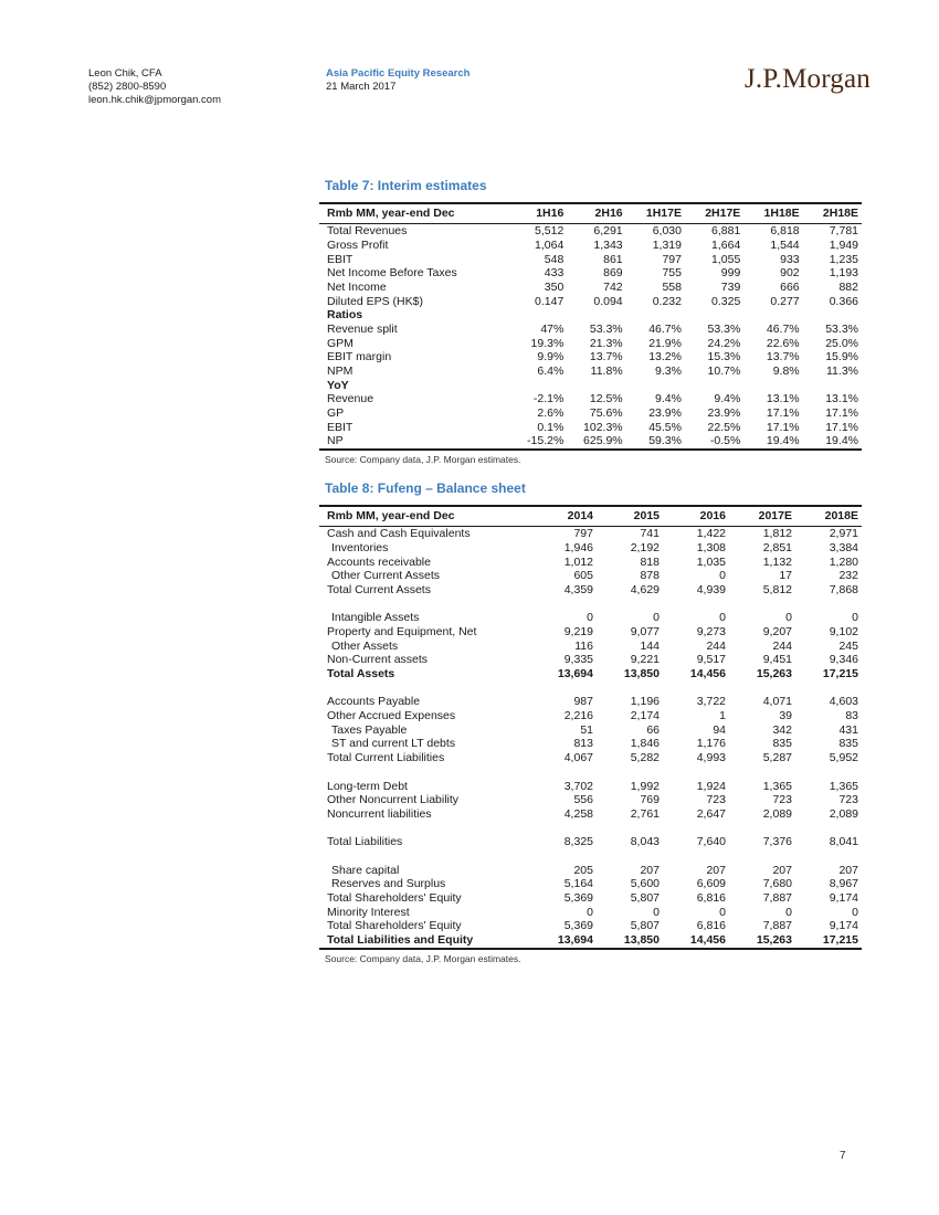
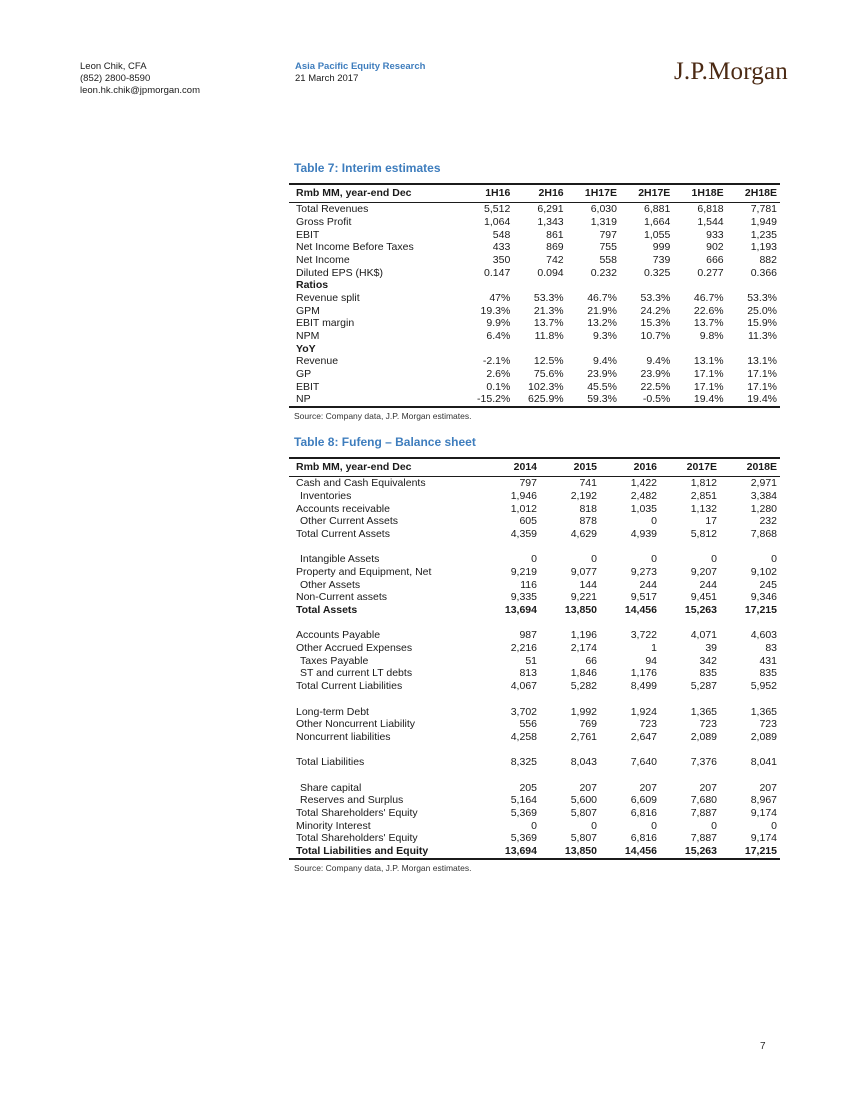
  Leon Chik, CFA
  (852) 2800-8590
  leon.hk.chik@jpmorgan.com
  Asia Pacific Equity Research
  21 March 2017
  J.P.Morgan
  Table 7: Interim estimates
  Rmb MM, year-end Dec	1H16	2H16	1H17E	2H17E	1H18E	2H18E
  Total Revenues	5,512	6,291	6,030	6,881	6,818	7,781
  Gross Profit	1,064	1,343	1,319	1,664	1,544	1,949
  EBIT	548	861	797	1,055	933	1,235
  Net Income Before Taxes	433	869	755	999	902	1,193
  Net Income	350	742	558	739	666	882
  Diluted EPS (HK$)	0.147	0.094	0.232	0.325	0.277	0.366
  Ratios
  Revenue split	47%	53.3%	46.7%	53.3%	46.7%	53.3%
  GPM	19.3%	21.3%	21.9%	24.2%	22.6%	25.0%
  EBIT margin	9.9%	13.7%	13.2%	15.3%	13.7%	15.9%
  NPM	6.4%	11.8%	9.3%	10.7%	9.8%	11.3%
  YoY
  Revenue	-2.1%	12.5%	9.4%	9.4%	13.1%	13.1%
  GP	2.6%	75.6%	23.9%	23.9%	17.1%	17.1%
  EBIT	0.1%	102.3%	45.5%	22.5%	17.1%	17.1%
  NP	-15.2%	625.9%	59.3%	-0.5%	19.4%	19.4%
  Source: Company data, J.P. Morgan estimates.
  Table 8: Fufeng – Balance sheet
  Rmb MM, year-end Dec	2014	2015	2016	2017E	2018E
  Cash and Cash Equivalents	797	741	1,422	1,812	2,971
- Inventories	1,946	2,192	1,308	2,851	3,384
+ Inventories	1,946	2,192	2,482	2,851	3,384
  Accounts receivable	1,012	818	1,035	1,132	1,280
  Other Current Assets	605	878	0	17	232
  Total Current Assets	4,359	4,629	4,939	5,812	7,868
  Intangible Assets	0	0	0	0	0
  Property and Equipment, Net	9,219	9,077	9,273	9,207	9,102
  Other Assets	116	144	244	244	245
  Non-Current assets	9,335	9,221	9,517	9,451	9,346
  Total Assets	13,694	13,850	14,456	15,263	17,215
  Accounts Payable	987	1,196	3,722	4,071	4,603
  Other Accrued Expenses	2,216	2,174	1	39	83
  Taxes Payable	51	66	94	342	431
  ST and current LT debts	813	1,846	1,176	835	835
- Total Current Liabilities	4,067	5,282	4,993	5,287	5,952
+ Total Current Liabilities	4,067	5,282	8,499	5,287	5,952
  Long-term Debt	3,702	1,992	1,924	1,365	1,365
  Other Noncurrent Liability	556	769	723	723	723
  Noncurrent liabilities	4,258	2,761	2,647	2,089	2,089
  Total Liabilities	8,325	8,043	7,640	7,376	8,041
  Share capital	205	207	207	207	207
  Reserves and Surplus	5,164	5,600	6,609	7,680	8,967
  Total Shareholders' Equity	5,369	5,807	6,816	7,887	9,174
  Minority Interest	0	0	0	0	0
  Total Shareholders' Equity	5,369	5,807	6,816	7,887	9,174
  Total Liabilities and Equity	13,694	13,850	14,456	15,263	17,215
  Source: Company data, J.P. Morgan estimates.
  7
